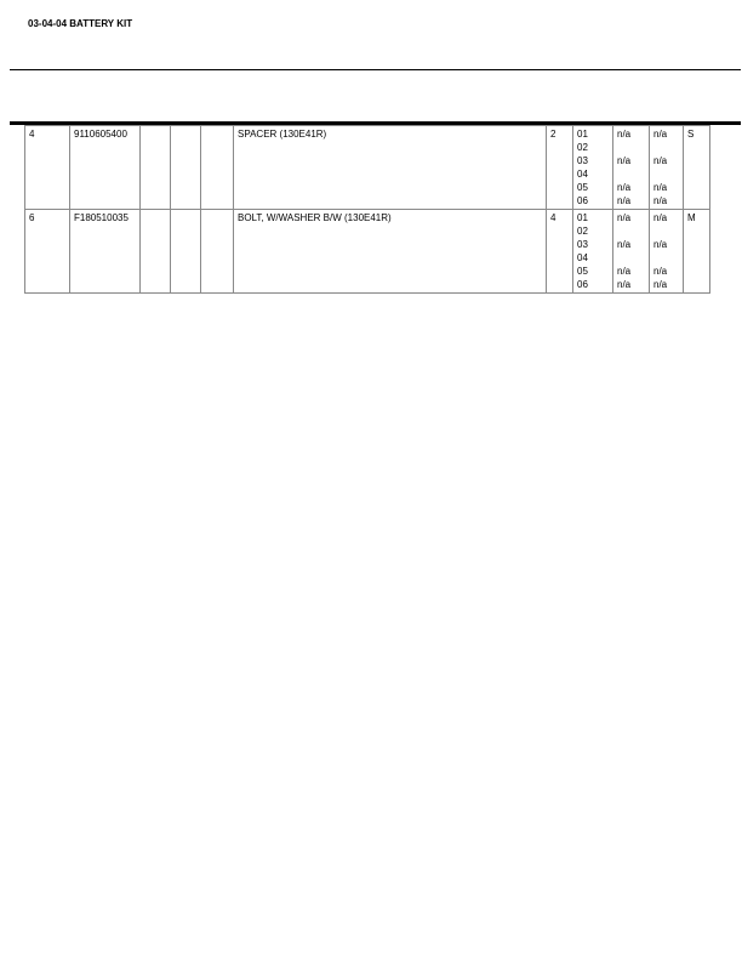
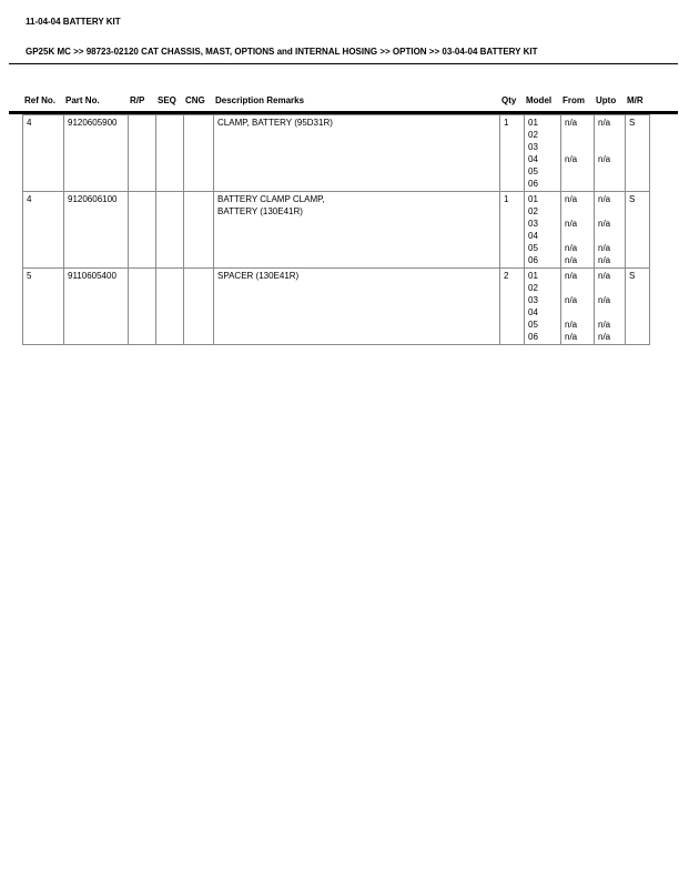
- 03-04-04 BATTERY KIT
+ 11-04-04 BATTERY KIT
+ GP25K MC >> 98723-02120 CAT CHASSIS, MAST, OPTIONS and INTERNAL HOSING >> OPTION >> 03-04-04 BATTERY KIT
+ Ref No.	Part No.	R/P	SEQ	CNG	Description Remarks	Qty	Model	From	Upto	M/R
+ 4	9120605900				CLAMP, BATTERY (95D31R)	1	010203040506	n/an/a	n/an/a	S
+ 4	9120606100				BATTERY CLAMP CLAMP, BATTERY (130E41R)	1	010203040506	n/an/an/an/a	n/an/an/an/a	S
- 4	9110605400				SPACER (130E41R)	2	010203040506	n/an/an/an/a	n/an/an/an/a	S
+ 5	9110605400				SPACER (130E41R)	2	010203040506	n/an/an/an/a	n/an/an/an/a	S
- 6	F180510035				BOLT, W/WASHER B/W (130E41R)	4	010203040506	n/an/an/an/a	n/an/an/an/a	M
